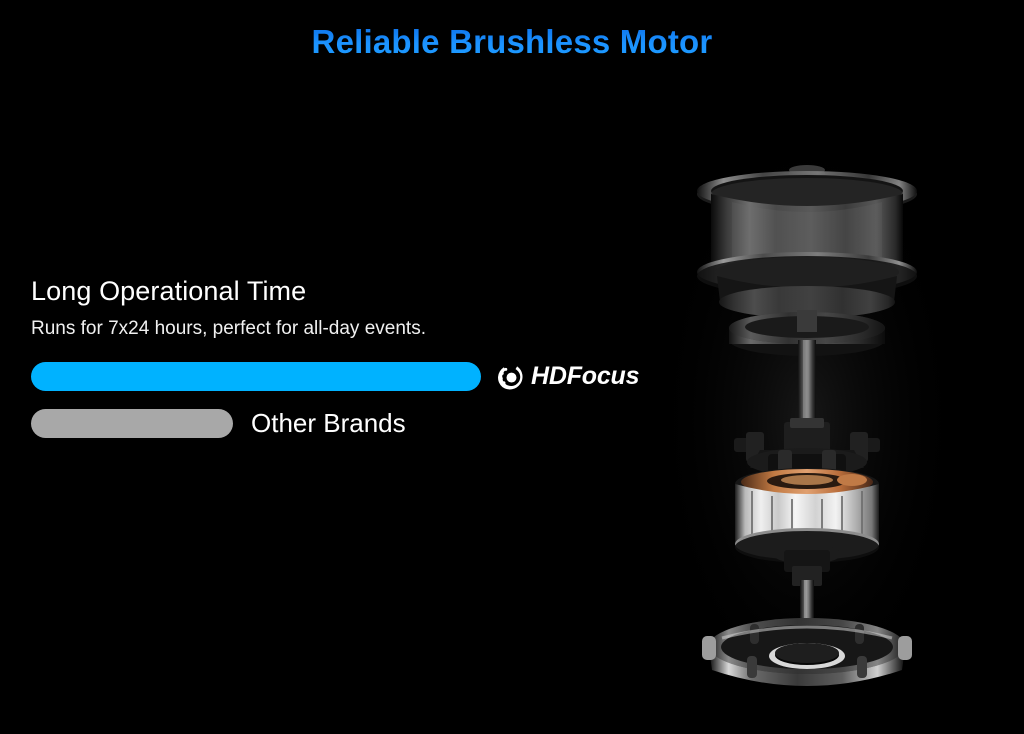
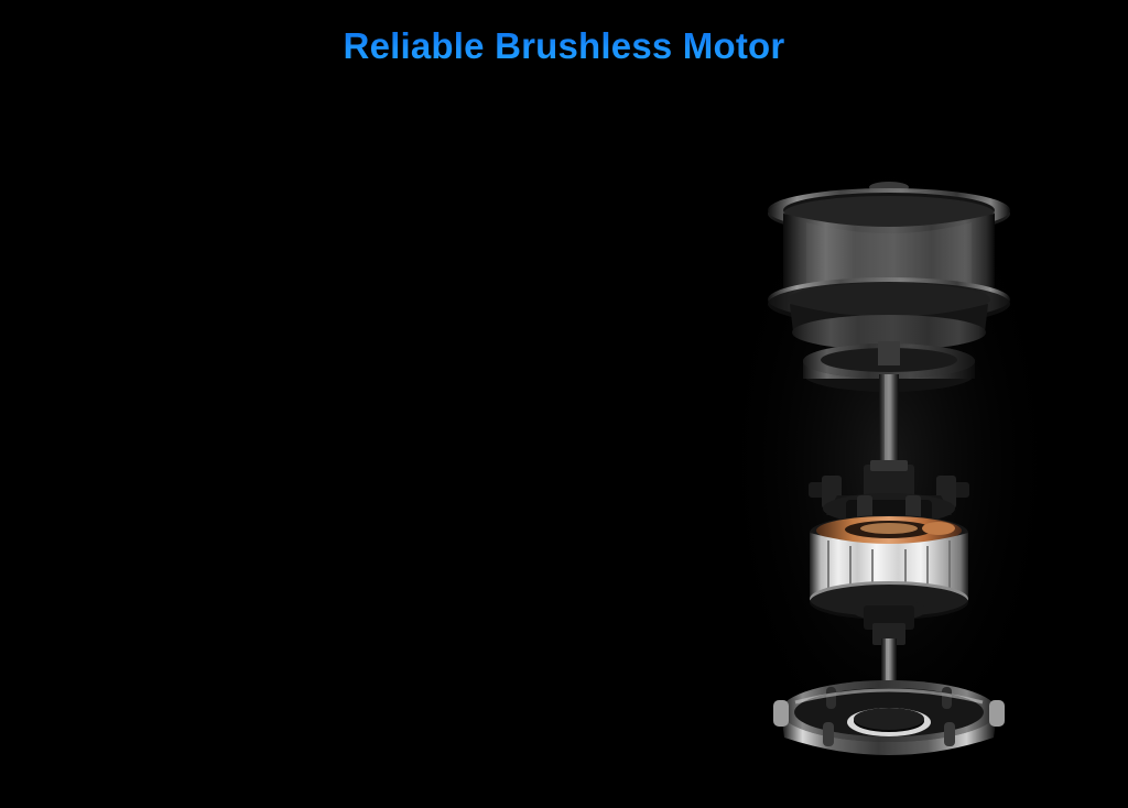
  Reliable Brushless Motor
- Long Operational Time
- Runs for 7x24 hours, perfect for all-day events.
- HDFocus
- Other Brands
